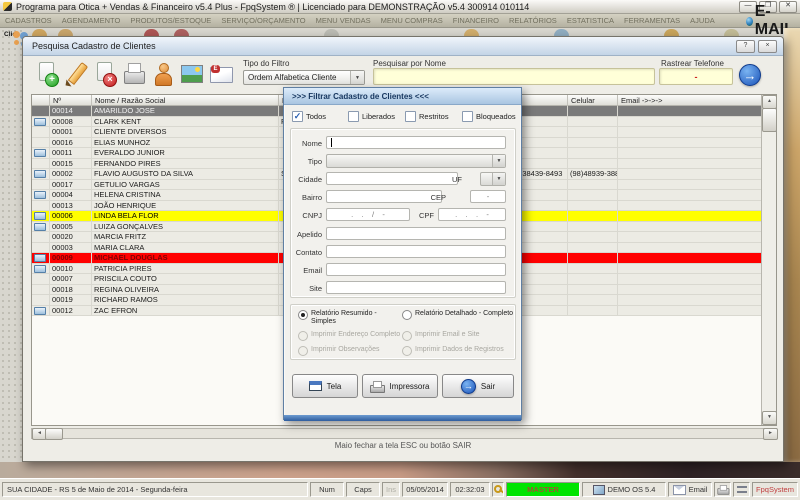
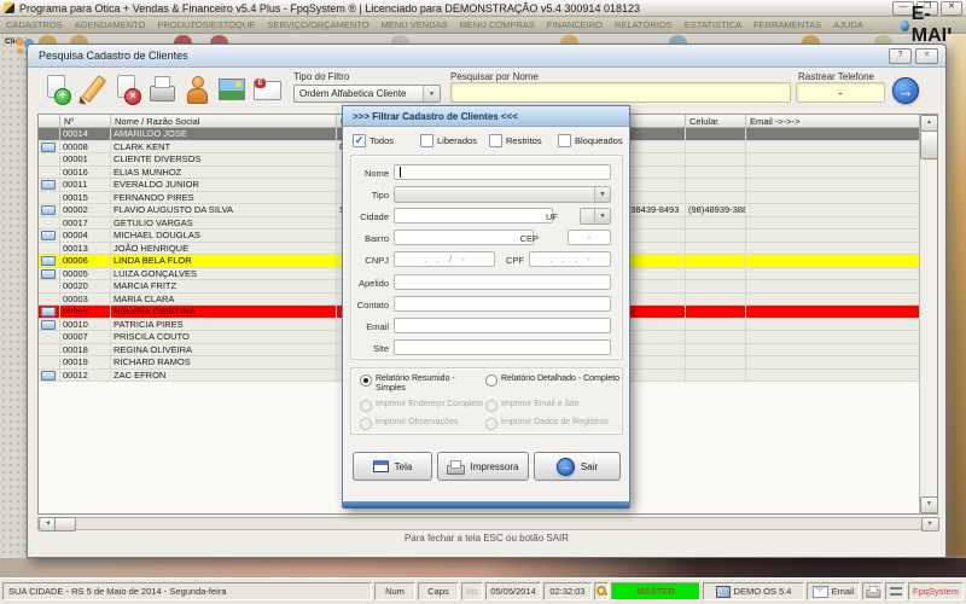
- Programa para Otica + Vendas & Financeiro v5.4 Plus - FpqSystem ® | Licenciado para DEMONSTRAÇÃO v5.4 300914 010114
+ Programa para Otica + Vendas & Financeiro v5.4 Plus - FpqSystem ® | Licenciado para DEMONSTRAÇÃO v5.4 300914 018123
  CADASTROS
  AGENDAMENTO
  PRODUTOS/ESTOQUE
  SERVIÇO/ORÇAMENTO
  MENU VENDAS
  MENU COMPRAS
  FINANCEIRO
  RELATÓRIOS
  ESTATISTICA
  FERRAMENTAS
  AJUDA
  E-MAI
  Pesquisa Cadastro de Clientes
  Tipo do Filtro
  Ordem Alfabetica Cliente
  Pesquisar por Nome
  Rastrear Telefone
  -
  →
  Nº
  Nome / Razão Social
  Celular
  Email ->->->
  00014
  AMARILDO JOSE
  00008
  CLARK KENT
  00001
  CLIENTE DIVERSOS
  00016
  ELIAS MUNHOZ
  00011
  EVERALDO JUNIOR
  00015
  FERNANDO PIRES
  00002
  FLAVIO AUGUSTO DA SILVA
  38439-8493
  (98)48939-388
  00017
  GETULIO VARGAS
  00004
- HELENA CRISTINA
+ MICHAEL DOUGLAS
  00013
  JOÃO HENRIQUE
  00006
  LINDA BELA FLOR
  00005
  LUIZA GONÇALVES
  00020
  MARCIA FRITZ
  00003
  MARIA CLARA
  00009
- MICHAEL DOUGLAS
+ HELENA CRISTINA
  00010
  PATRICIA PIRES
  00007
  PRISCILA COUTO
  00018
  REGINA OLIVEIRA
  00019
  RICHARD RAMOS
  00012
  ZAC EFRON
- Maio fechar a tela ESC ou botão SAIR
+ Para fechar a tela ESC ou botão SAIR
  >>> Filtrar Cadastro de Clientes <<<
  ✓
  Todos
  Liberados
  Restritos
  Bloqueados
  Nome
  Tipo
  Cidade
  UF
  Bairro
  CEP
  -
  CNPJ
  . . / -
  CPF
  . . . -
  Apelido
  Contato
  Email
  Site
  Tela
  Impressora
  →
  Sair
  SUA CIDADE - RS 5 de Maio de 2014 - Segunda-feira
  Num
  Caps
  Ins
  05/05/2014
  02:32:03
  MASTER
  DEMO OS 5.4
  Email
  FpqSystem
